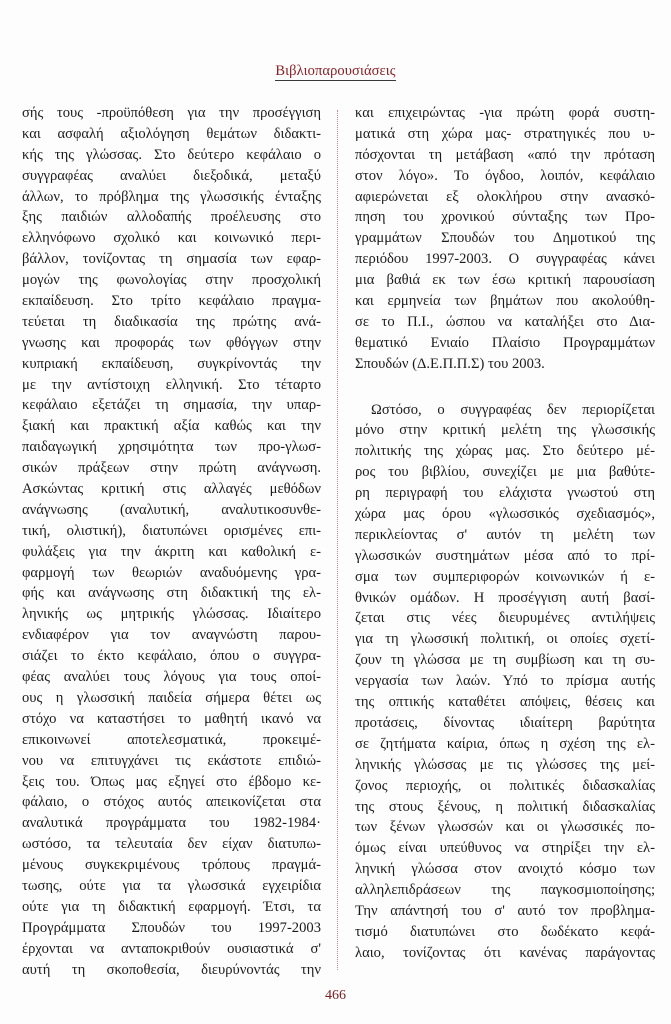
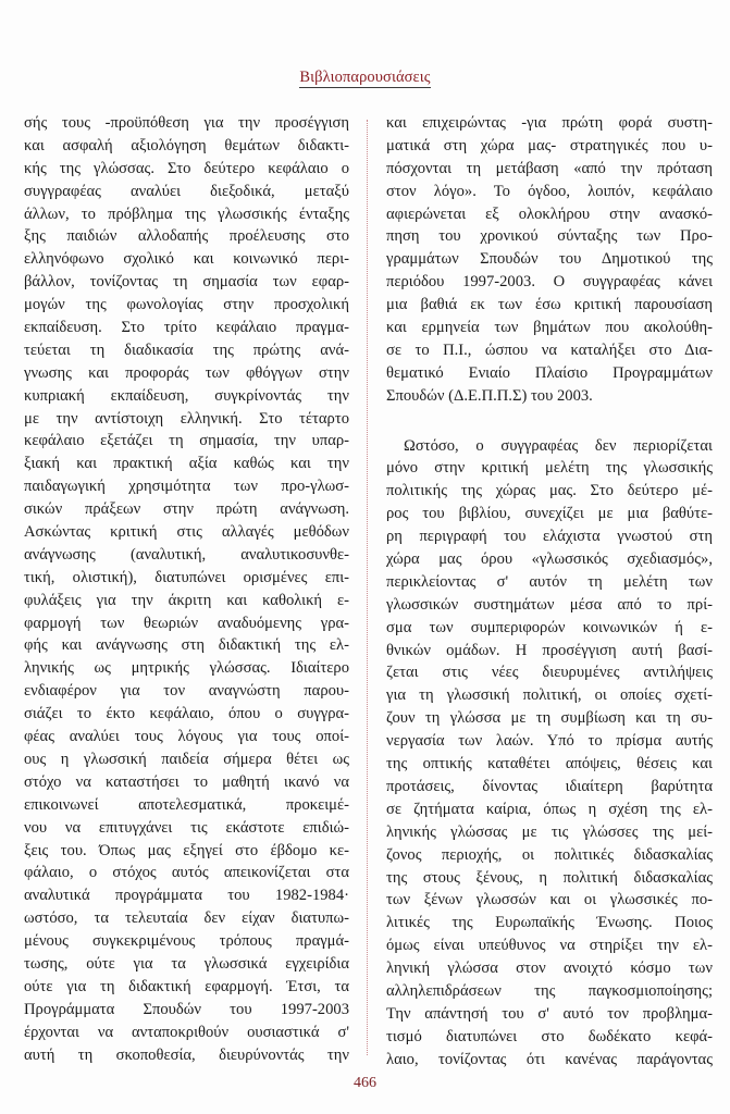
  Βιβλιοπαρουσιάσεις
  σής τους -προϋπόθεση για την προσέγγιση
  και ασφαλή αξιολόγηση θεμάτων διδακτι-
  κής της γλώσσας. Στο δεύτερο κεφάλαιο ο
  συγγραφέας αναλύει διεξοδικά, μεταξύ
  άλλων, το πρόβλημα της γλωσσικής ένταξης
  ξης παιδιών αλλοδαπής προέλευσης στο
  ελληνόφωνο σχολικό και κοινωνικό περι-
  βάλλον, τονίζοντας τη σημασία των εφαρ-
  μογών της φωνολογίας στην προσχολική
  εκπαίδευση. Στο τρίτο κεφάλαιο πραγμα-
  τεύεται τη διαδικασία της πρώτης ανά-
  γνωσης και προφοράς των φθόγγων στην
  κυπριακή εκπαίδευση, συγκρίνοντάς την
  με την αντίστοιχη ελληνική. Στο τέταρτο
  κεφάλαιο εξετάζει τη σημασία, την υπαρ-
  ξιακή και πρακτική αξία καθώς και την
  παιδαγωγική χρησιμότητα των προ-γλωσ-
  σικών πράξεων στην πρώτη ανάγνωση.
  Ασκώντας κριτική στις αλλαγές μεθόδων
  ανάγνωσης (αναλυτική, αναλυτικοσυνθε-
  τική, ολιστική), διατυπώνει ορισμένες επι-
  φυλάξεις για την άκριτη και καθολική ε-
  φαρμογή των θεωριών αναδυόμενης γρα-
  φής και ανάγνωσης στη διδακτική της ελ-
  ληνικής ως μητρικής γλώσσας. Ιδιαίτερο
  ενδιαφέρον για τον αναγνώστη παρου-
  σιάζει το έκτο κεφάλαιο, όπου ο συγγρα-
  φέας αναλύει τους λόγους για τους οποί-
  ους η γλωσσική παιδεία σήμερα θέτει ως
  στόχο να καταστήσει το μαθητή ικανό να
  επικοινωνεί αποτελεσματικά, προκειμέ-
  νου να επιτυγχάνει τις εκάστοτε επιδιώ-
  ξεις του. Όπως μας εξηγεί στο έβδομο κε-
  φάλαιο, ο στόχος αυτός απεικονίζεται στα
  αναλυτικά προγράμματα του 1982-1984·
  ωστόσο, τα τελευταία δεν είχαν διατυπω-
  μένους συγκεκριμένους τρόπους πραγμά-
  τωσης, ούτε για τα γλωσσικά εγχειρίδια
  ούτε για τη διδακτική εφαρμογή. Έτσι, τα
  Προγράμματα Σπουδών του 1997-2003
  έρχονται να ανταποκριθούν ουσιαστικά σ'
  αυτή τη σκοποθεσία, διευρύνοντάς την
  και επιχειρώντας -για πρώτη φορά συστη-
  ματικά στη χώρα μας- στρατηγικές που υ-
  πόσχονται τη μετάβαση «από την πρόταση
  στον λόγο». Το όγδοο, λοιπόν, κεφάλαιο
  αφιερώνεται εξ ολοκλήρου στην ανασκό-
  πηση του χρονικού σύνταξης των Προ-
  γραμμάτων Σπουδών του Δημοτικού της
  περιόδου 1997-2003. Ο συγγραφέας κάνει
  μια βαθιά εκ των έσω κριτική παρουσίαση
  και ερμηνεία των βημάτων που ακολούθη-
  σε το Π.Ι., ώσπου να καταλήξει στο Δια-
  θεματικό Ενιαίο Πλαίσιο Προγραμμάτων
  Σπουδών (Δ.Ε.Π.Π.Σ) του 2003.
  Ωστόσο, ο συγγραφέας δεν περιορίζεται
  μόνο στην κριτική μελέτη της γλωσσικής
  πολιτικής της χώρας μας. Στο δεύτερο μέ-
  ρος του βιβλίου, συνεχίζει με μια βαθύτε-
  ρη περιγραφή του ελάχιστα γνωστού στη
  χώρα μας όρου «γλωσσικός σχεδιασμός»,
  περικλείοντας σ' αυτόν τη μελέτη των
  γλωσσικών συστημάτων μέσα από το πρί-
  σμα των συμπεριφορών κοινωνικών ή ε-
  θνικών ομάδων. Η προσέγγιση αυτή βασί-
  ζεται στις νέες διευρυμένες αντιλήψεις
  για τη γλωσσική πολιτική, οι οποίες σχετί-
  ζουν τη γλώσσα με τη συμβίωση και τη συ-
  νεργασία των λαών. Υπό το πρίσμα αυτής
  της οπτικής καταθέτει απόψεις, θέσεις και
  προτάσεις, δίνοντας ιδιαίτερη βαρύτητα
  σε ζητήματα καίρια, όπως η σχέση της ελ-
  ληνικής γλώσσας με τις γλώσσες της μεί-
  ζονος περιοχής, οι πολιτικές διδασκαλίας
  της στους ξένους, η πολιτική διδασκαλίας
  των ξένων γλωσσών και οι γλωσσικές πο-
+ λιτικές της Ευρωπαϊκής Ένωσης. Ποιος
  όμως είναι υπεύθυνος να στηρίξει την ελ-
  ληνική γλώσσα στον ανοιχτό κόσμο των
  αλληλεπιδράσεων της παγκοσμιοποίησης;
  Την απάντησή του σ' αυτό τον προβλημα-
  τισμό διατυπώνει στο δωδέκατο κεφά-
  λαιο, τονίζοντας ότι κανένας παράγοντας
  466
